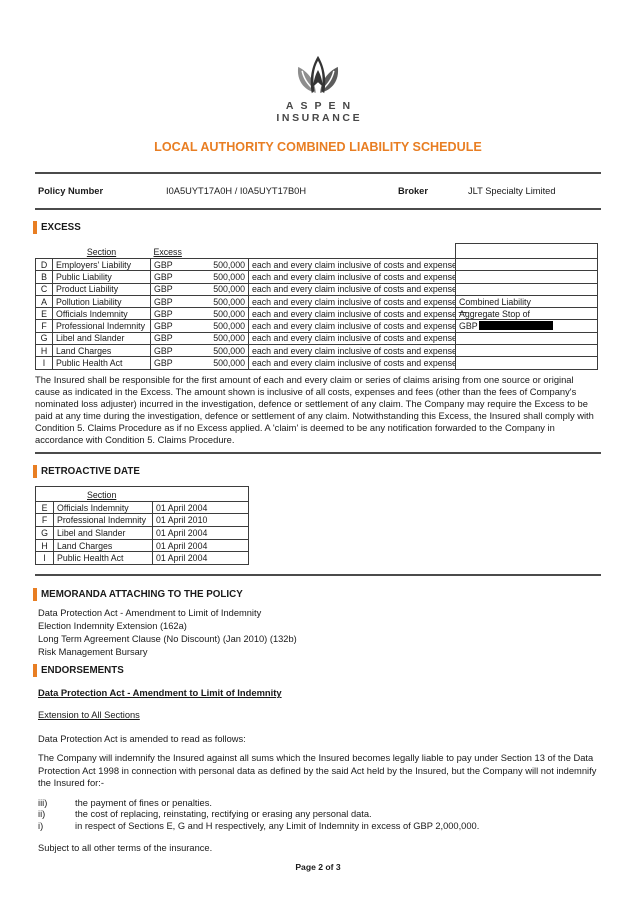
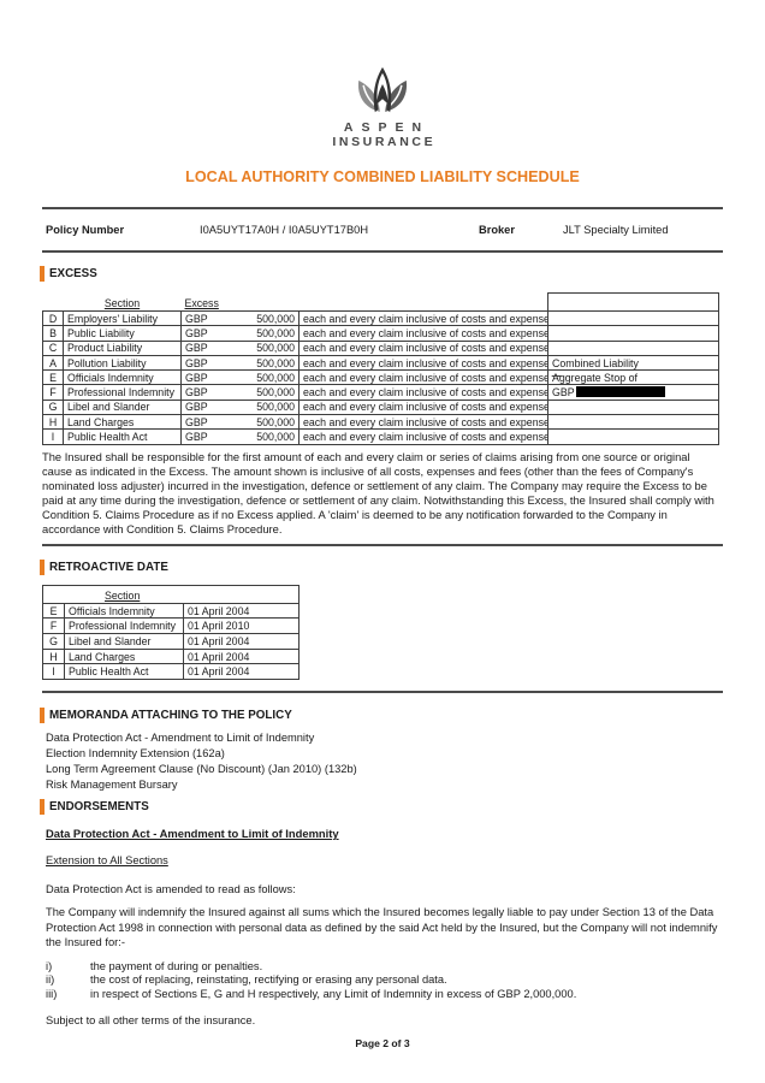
  ASPEN
  INSURANCE
  LOCAL AUTHORITY COMBINED LIABILITY SCHEDULE
  Policy Number
  I0A5UYT17A0H / I0A5UYT17B0H
  Broker
  JLT Specialty Limited
  EXCESS
  	Section	Excess
  D	Employers' Liability	GBP 500,000	each and every claim inclusive of costs and expense
  B	Public Liability	GBP 500,000	each and every claim inclusive of costs and expense
  C	Product Liability	GBP 500,000	each and every claim inclusive of costs and expense
  A	Pollution Liability	GBP 500,000	each and every claim inclusive of costs and expense	Combined Liability
  E	Officials Indemnity	GBP 500,000	each and every claim inclusive of costs and expense	Aggregate Stop of
  F	Professional Indemnity	GBP 500,000	each and every claim inclusive of costs and expense	GBP
  G	Libel and Slander	GBP 500,000	each and every claim inclusive of costs and expense
  H	Land Charges	GBP 500,000	each and every claim inclusive of costs and expense
  I	Public Health Act	GBP 500,000	each and every claim inclusive of costs and expense
  The Insured shall be responsible for the first amount of each and every claim or series of claims arising from one source or original cause as indicated in the Excess. The amount shown is inclusive of all costs, expenses and fees (other than the fees of Company's nominated loss adjuster) incurred in the investigation, defence or settlement of any claim. The Company may require the Excess to be paid at any time during the investigation, defence or settlement of any claim. Notwithstanding this Excess, the Insured shall comply with Condition 5. Claims Procedure as if no Excess applied. A 'claim' is deemed to be any notification forwarded to the Company in accordance with Condition 5. Claims Procedure.
  RETROACTIVE DATE
  Section
  E	Officials Indemnity	01 April 2004
  F	Professional Indemnity	01 April 2010
  G	Libel and Slander	01 April 2004
  H	Land Charges	01 April 2004
  I	Public Health Act	01 April 2004
  MEMORANDA ATTACHING TO THE POLICY
  Data Protection Act - Amendment to Limit of Indemnity
  Election Indemnity Extension (162a)
  Long Term Agreement Clause (No Discount) (Jan 2010) (132b)
  Risk Management Bursary
  ENDORSEMENTS
  Data Protection Act - Amendment to Limit of Indemnity
  Extension to All Sections
  Data Protection Act is amended to read as follows:
  The Company will indemnify the Insured against all sums which the Insured becomes legally liable to pay under Section 13 of the Data Protection Act 1998 in connection with personal data as defined by the said Act held by the Insured, but the Company will not indemnify the Insured for:-
- iii)
+ i)
- the payment of fines or penalties.
+ the payment of during or penalties.
  ii)
  the cost of replacing, reinstating, rectifying or erasing any personal data.
- i)
+ iii)
  in respect of Sections E, G and H respectively, any Limit of Indemnity in excess of GBP 2,000,000.
  Subject to all other terms of the insurance.
  Page 2 of 3
